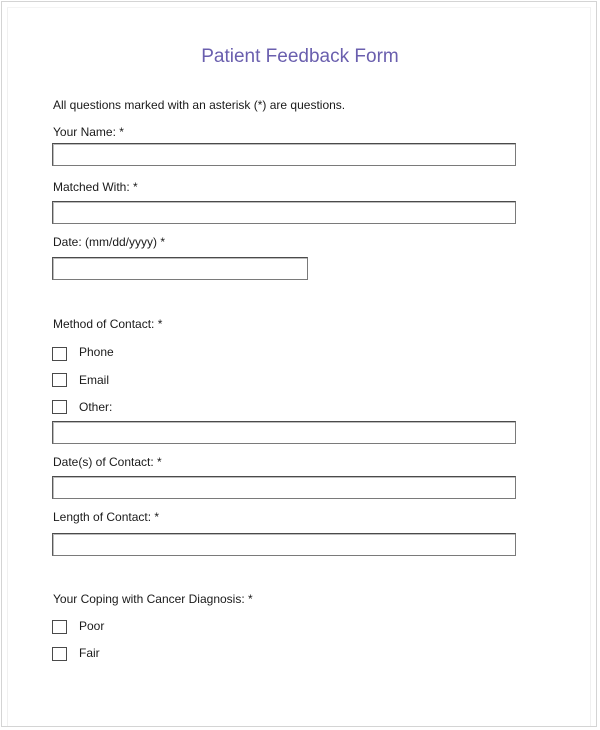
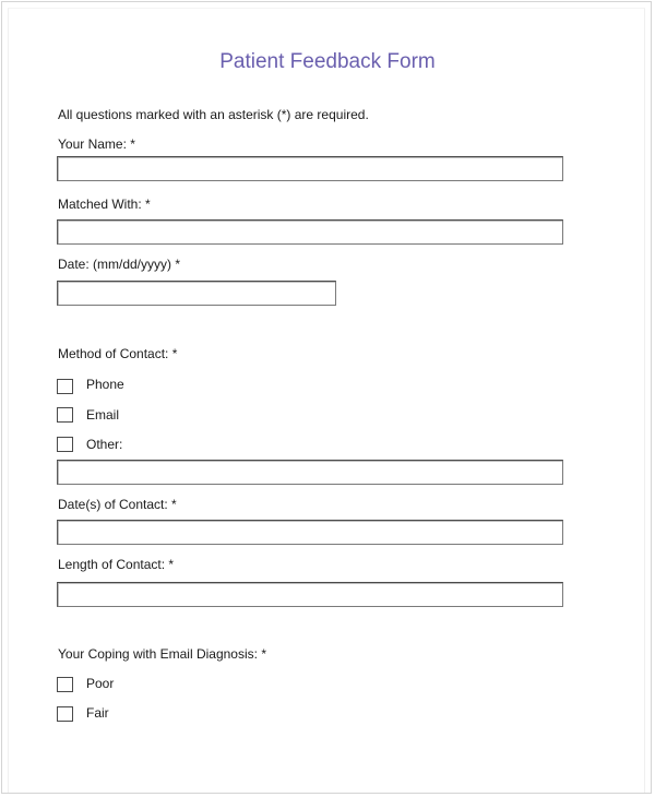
  Patient Feedback Form
- All questions marked with an asterisk (*) are questions.
+ All questions marked with an asterisk (*) are required.
  Your Name: *
  Matched With: *
  Date: (mm/dd/yyyy) *
  Method of Contact: *
  Phone
  Email
  Other:
  Date(s) of Contact: *
  Length of Contact: *
- Your Coping with Cancer Diagnosis: *
+ Your Coping with Email Diagnosis: *
  Poor
  Fair
